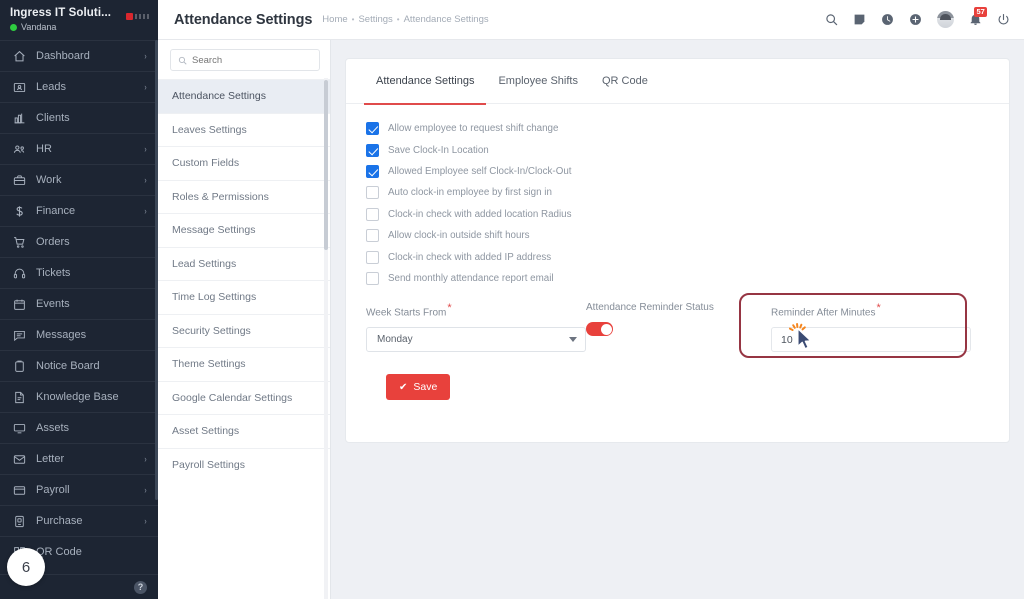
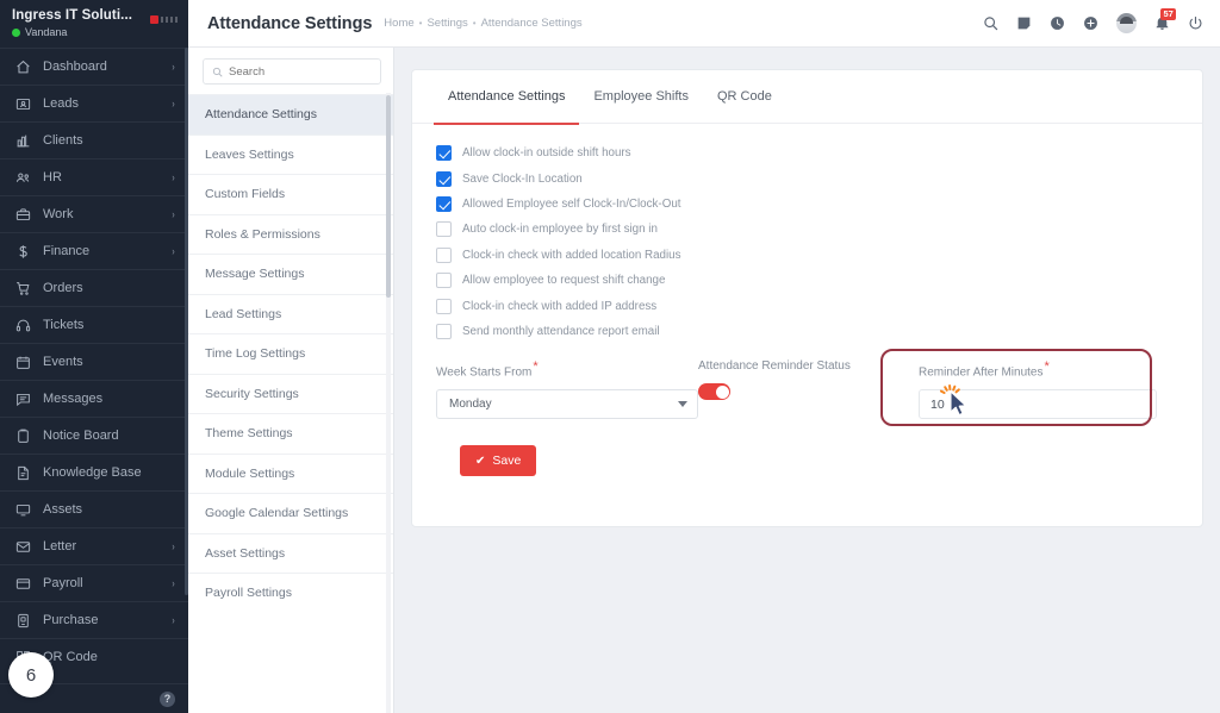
  Ingress IT Soluti...
  Vandana
  Dashboard
  ›
  Leads
  ›
  Clients
  HR
  ›
  Work
  ›
  Finance
  ›
  Orders
  Tickets
  Events
  Messages
  Notice Board
  Knowledge Base
  Assets
  Letter
  ›
  Payroll
  ›
  Purchase
  ›
  QR Code
  ?
  6
  Attendance Settings
  Home
  •
  Settings
  •
  Attendance Settings
  57
  Search
  Attendance Settings
  Leaves Settings
  Custom Fields
  Roles & Permissions
  Message Settings
  Lead Settings
  Time Log Settings
  Security Settings
  Theme Settings
+ Module Settings
  Google Calendar Settings
  Asset Settings
  Payroll Settings
  Attendance Settings
  Employee Shifts
  QR Code
- Allow employee to request shift change
+ Allow clock-in outside shift hours
  Save Clock-In Location
  Allowed Employee self Clock-In/Clock-Out
  Auto clock-in employee by first sign in
  Clock-in check with added location Radius
- Allow clock-in outside shift hours
+ Allow employee to request shift change
  Clock-in check with added IP address
  Send monthly attendance report email
  Week Starts From*
  Monday
  Attendance Reminder Status
  Reminder After Minutes*
  10
  ✔
  Save
